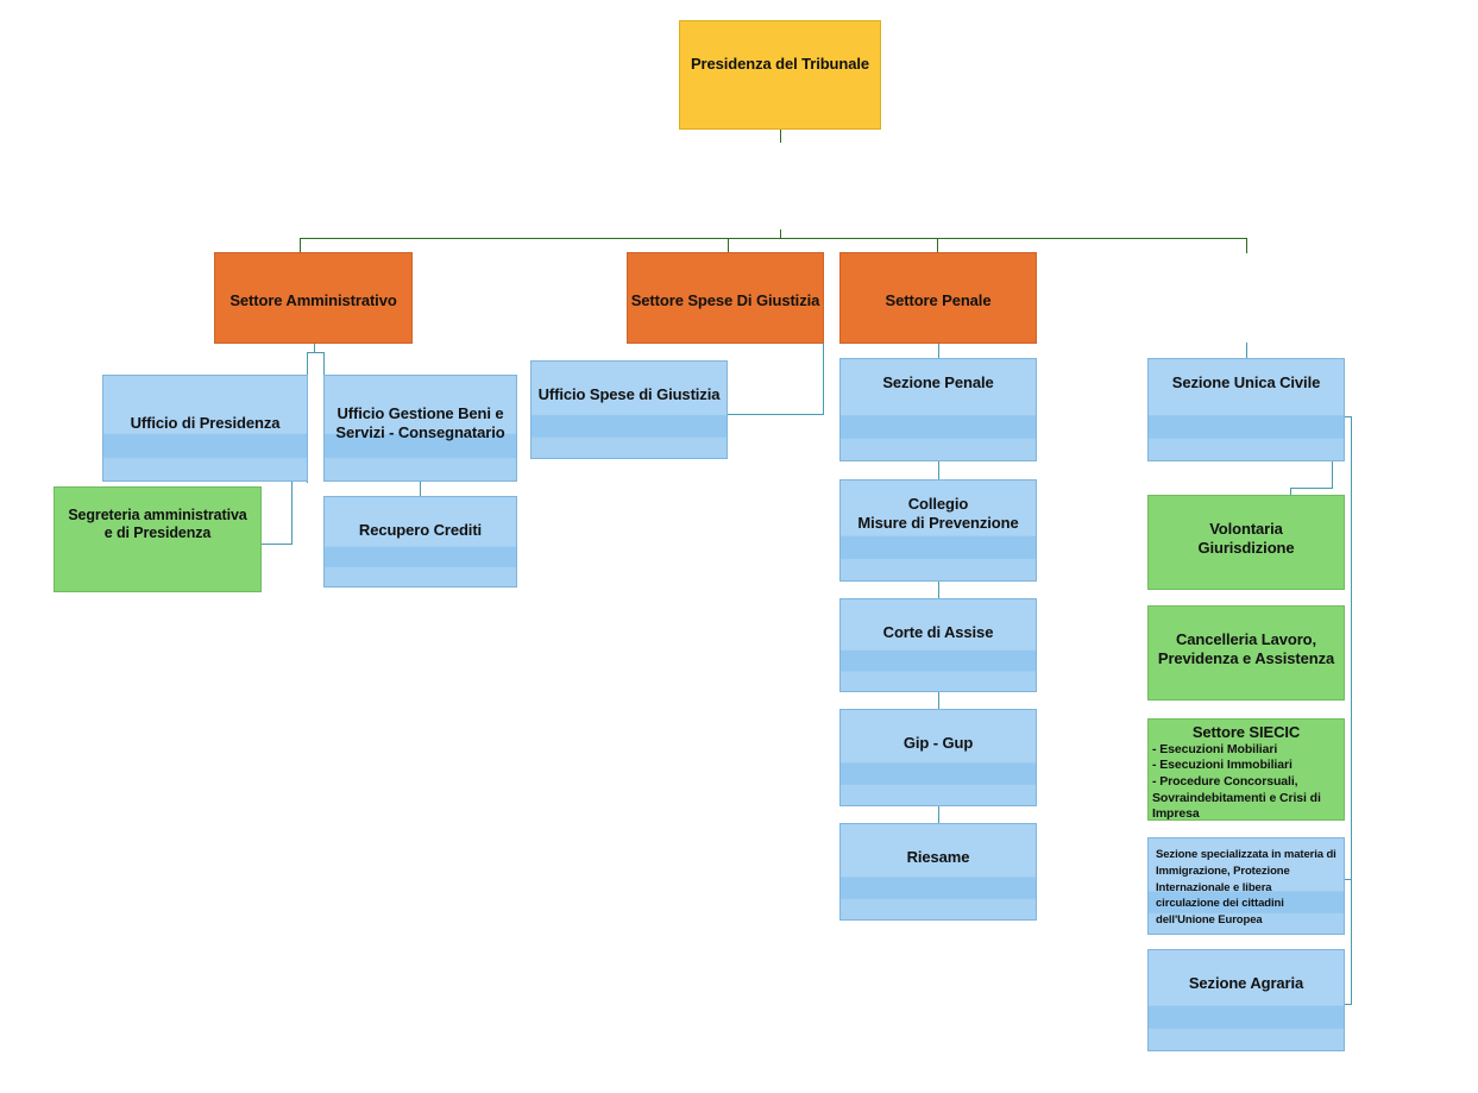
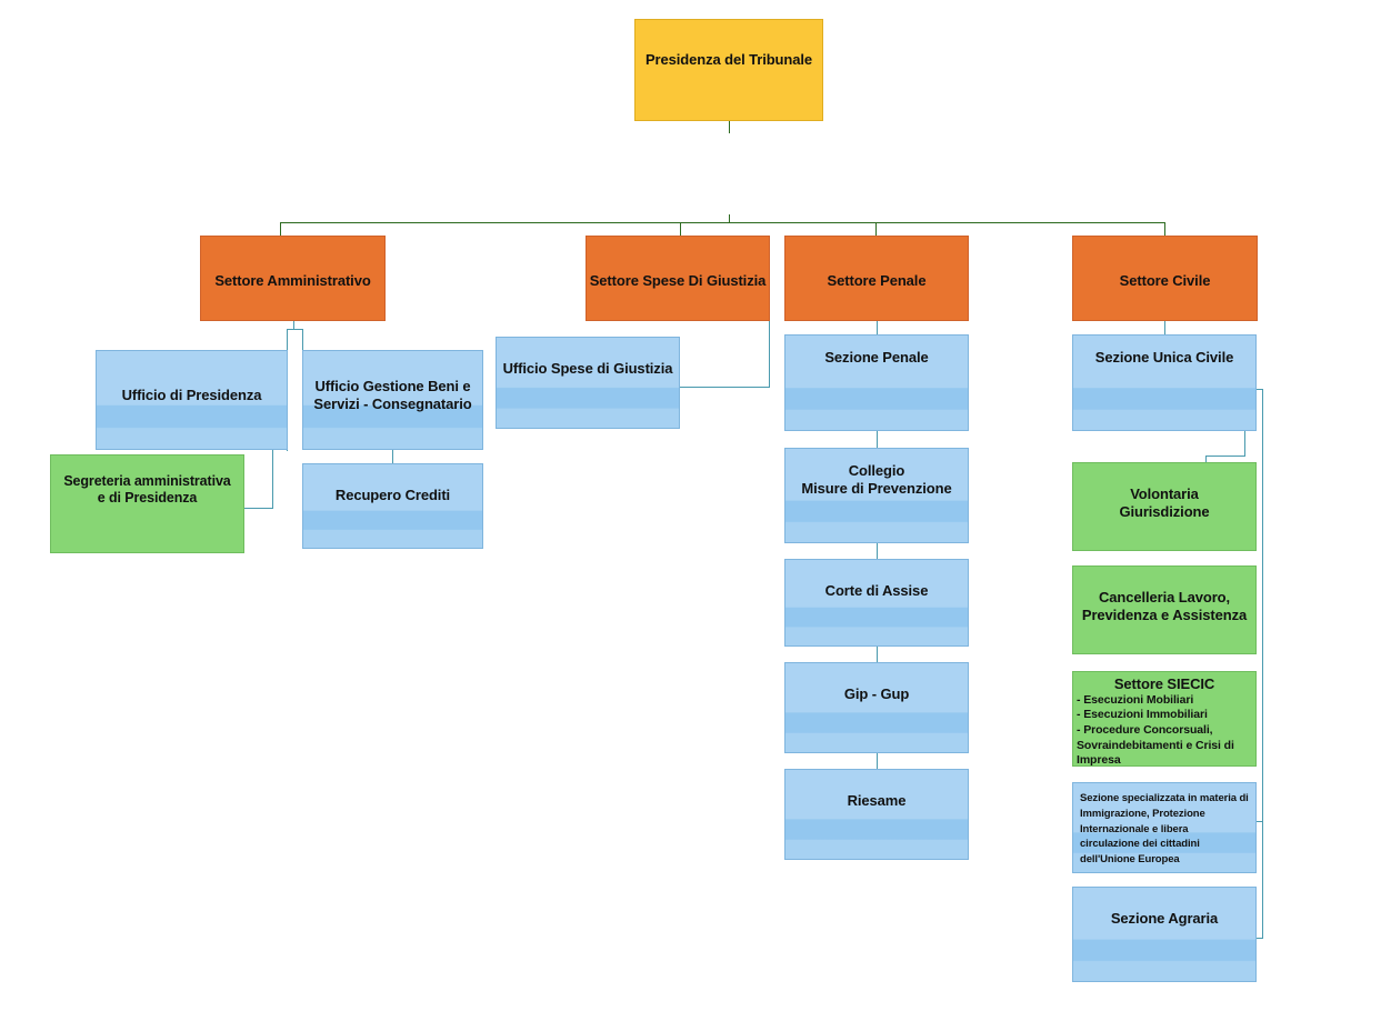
  Presidenza del Tribunale
  Settore Amministrativo
  Settore Spese Di Giustizia
  Settore Penale
+ Settore Civile
  Ufficio di Presidenza
  Ufficio Gestione Beni e
  Servizi - Consegnatario
  Segreteria amministrativa
  e di Presidenza
  Recupero Crediti
  Ufficio Spese di Giustizia
  Sezione Penale
  Collegio
  Misure di Prevenzione
  Corte di Assise
  Gip - Gup
  Riesame
  Sezione Unica Civile
  Volontaria
  Giurisdizione
  Cancelleria Lavoro,
  Previdenza e Assistenza
  Settore SIECIC
  - Esecuzioni Mobiliari
  - Esecuzioni Immobiliari
  - Procedure Concorsuali,
  Sovraindebitamenti e Crisi di
  Impresa
  Sezione specializzata in materia di
  Immigrazione, Protezione
  Internazionale e libera
  circulazione dei cittadini
  dell'Unione Europea
  Sezione Agraria
